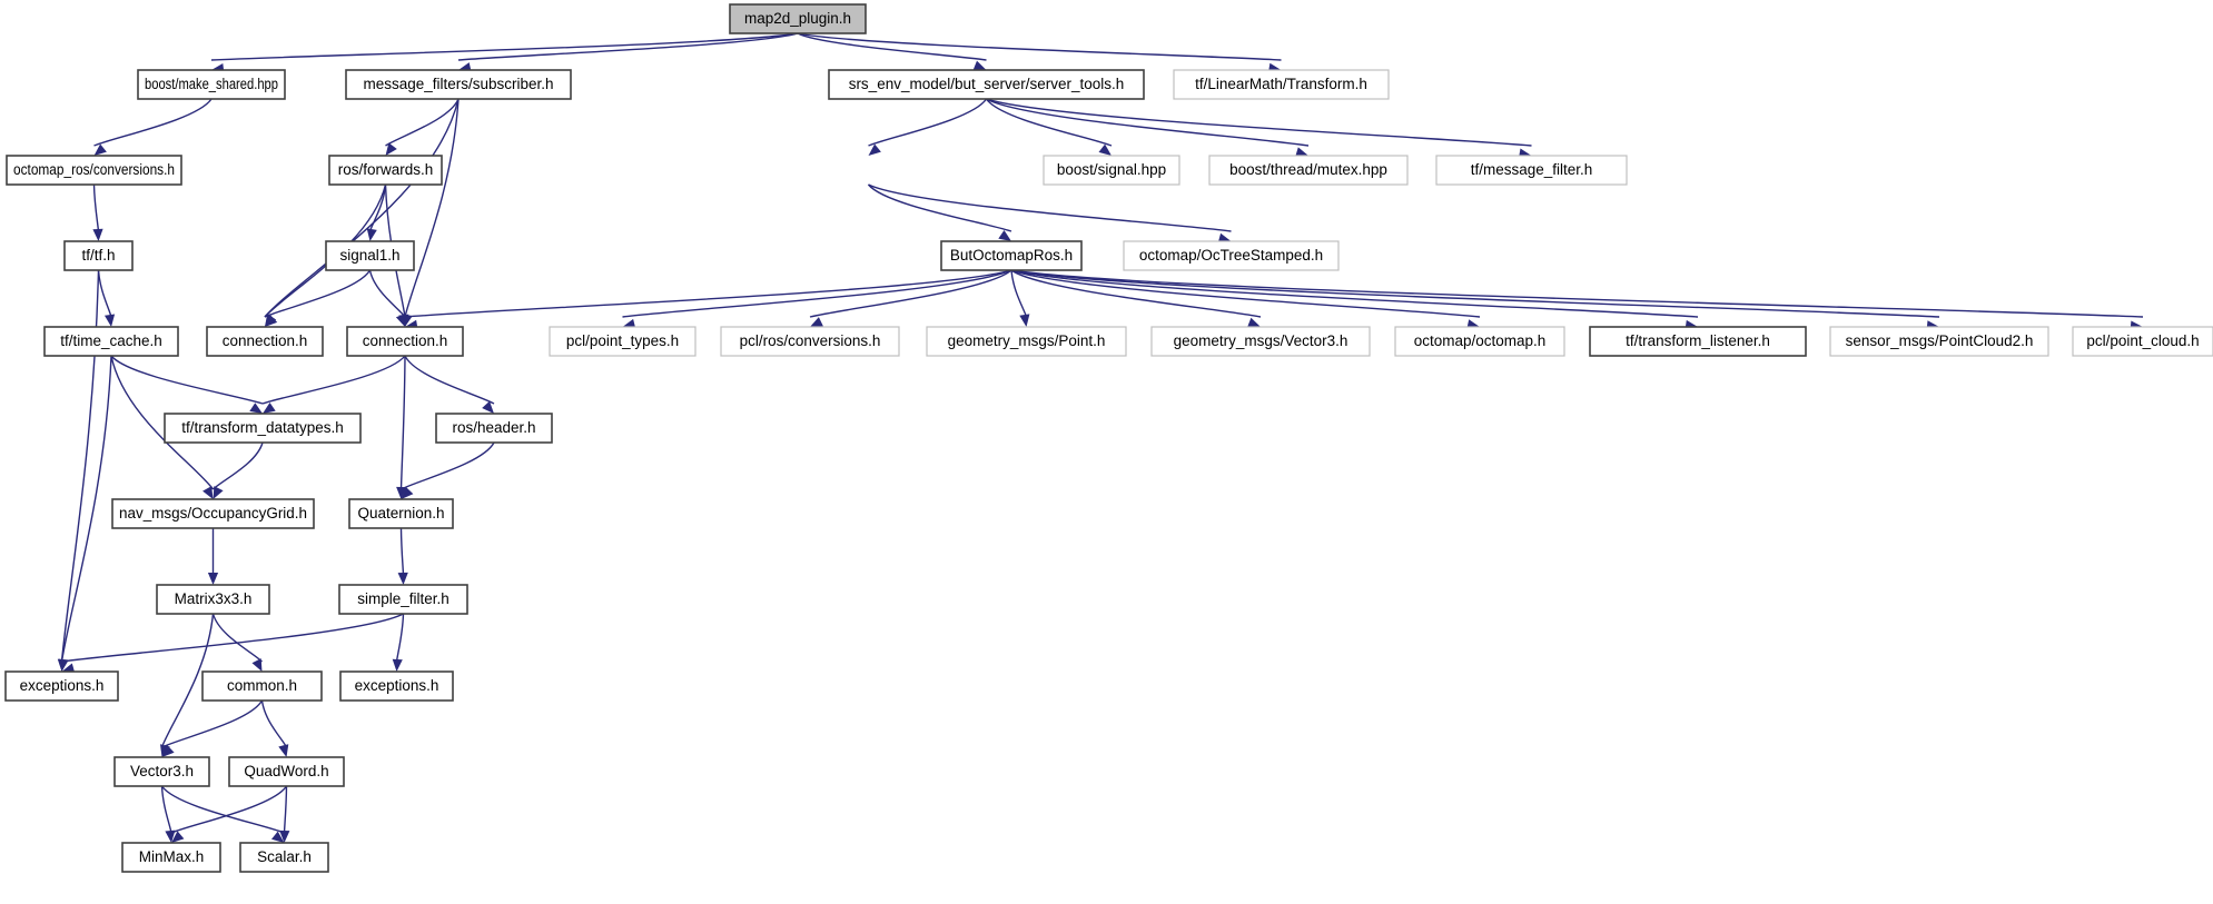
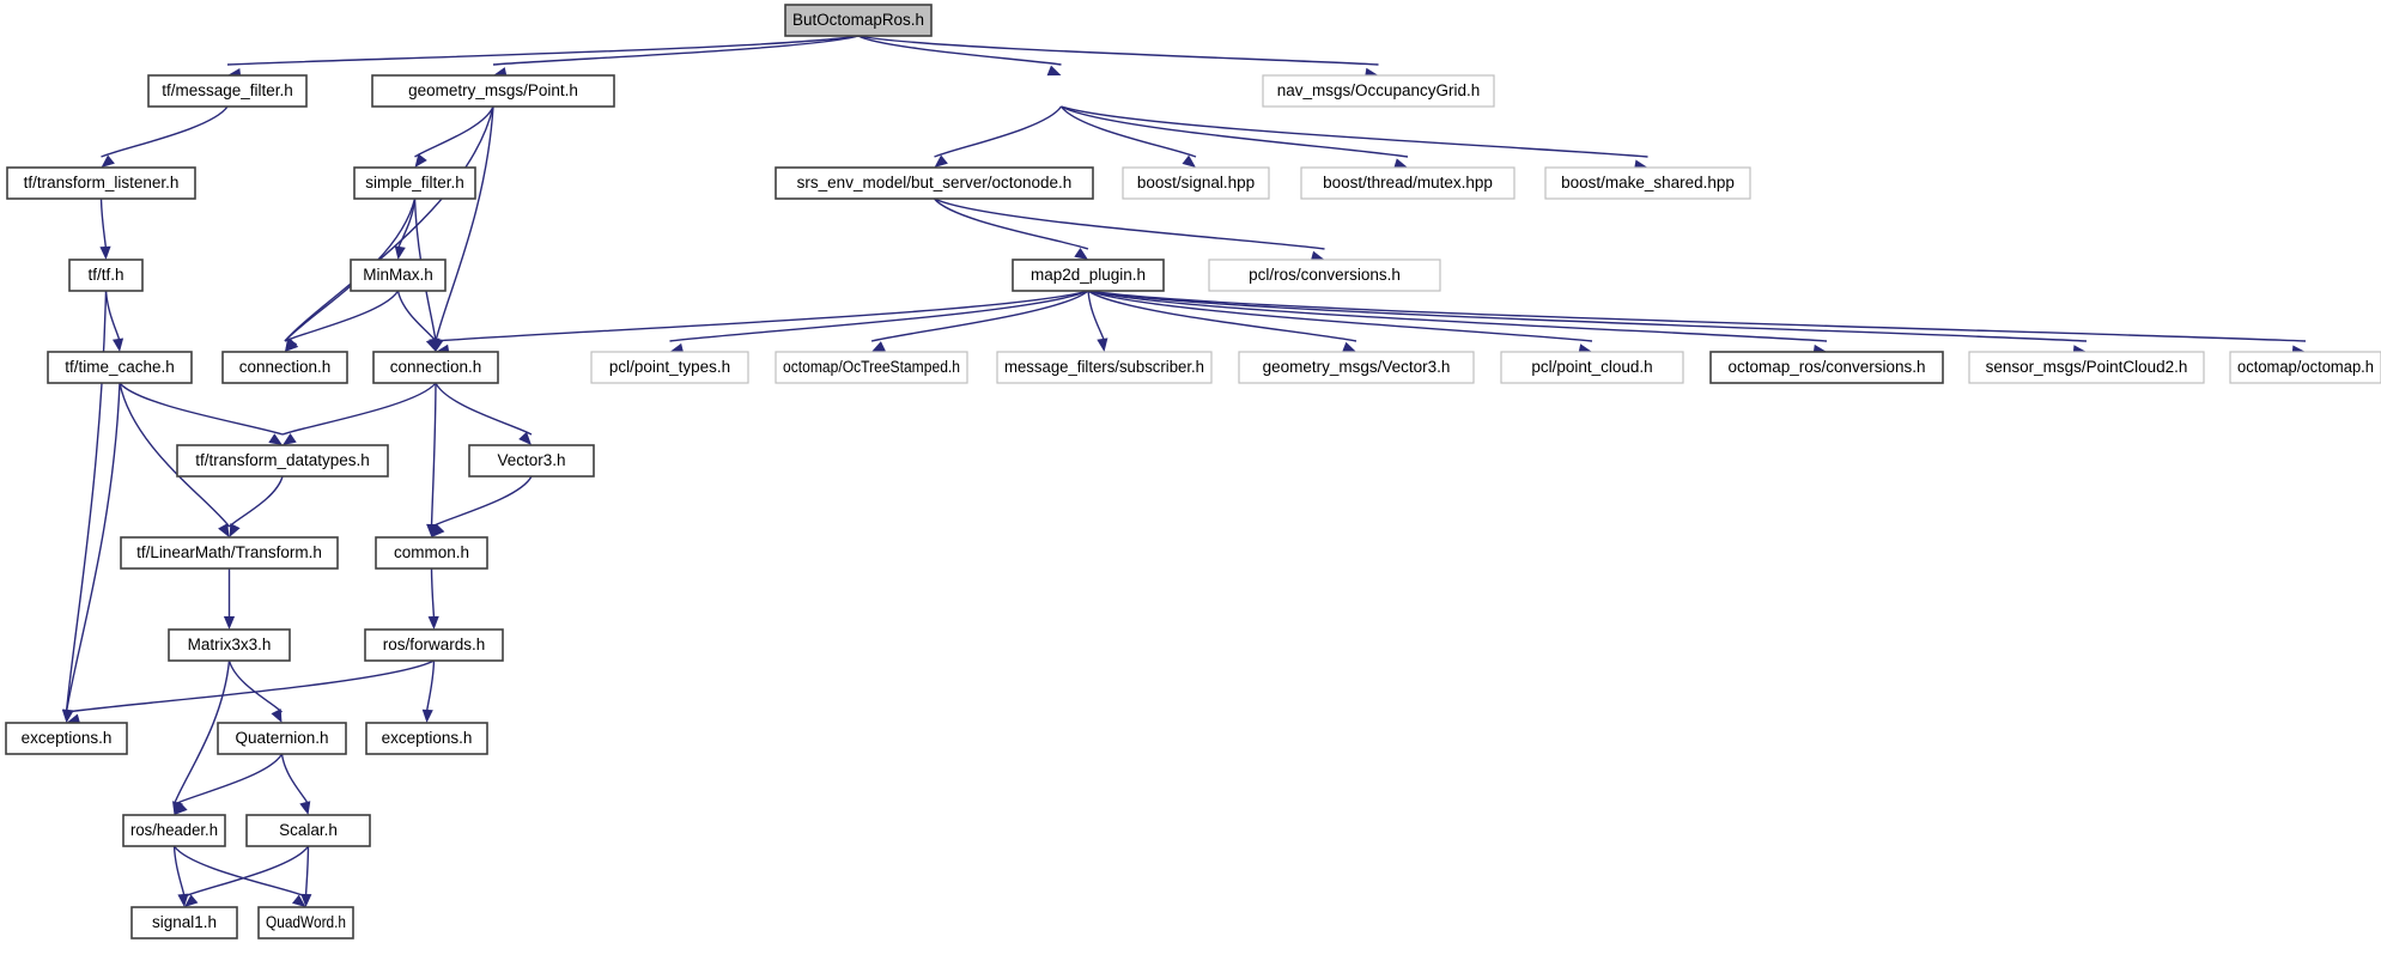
- map2d_plugin.h
+ ButOctomapRos.h
- boost/make_shared.hpp
+ tf/message_filter.h
- message_filters/subscriber.h
+ geometry_msgs/Point.h
- srs_env_model/but_server/server_tools.h
- tf/LinearMath/Transform.h
+ nav_msgs/OccupancyGrid.h
- octomap_ros/conversions.h
+ tf/transform_listener.h
- ros/forwards.h
+ simple_filter.h
+ srs_env_model/but_server/octonode.h
  boost/signal.hpp
  boost/thread/mutex.hpp
- tf/message_filter.h
+ boost/make_shared.hpp
  tf/tf.h
- signal1.h
+ MinMax.h
- ButOctomapRos.h
+ map2d_plugin.h
- octomap/OcTreeStamped.h
+ pcl/ros/conversions.h
  tf/time_cache.h
  connection.h
  connection.h
  pcl/point_types.h
- pcl/ros/conversions.h
+ octomap/OcTreeStamped.h
- geometry_msgs/Point.h
+ message_filters/subscriber.h
  geometry_msgs/Vector3.h
- octomap/octomap.h
+ pcl/point_cloud.h
- tf/transform_listener.h
+ octomap_ros/conversions.h
  sensor_msgs/PointCloud2.h
- pcl/point_cloud.h
+ octomap/octomap.h
  tf/transform_datatypes.h
- ros/header.h
+ Vector3.h
- nav_msgs/OccupancyGrid.h
+ tf/LinearMath/Transform.h
- Quaternion.h
+ common.h
  Matrix3x3.h
- simple_filter.h
+ ros/forwards.h
  exceptions.h
- common.h
+ Quaternion.h
  exceptions.h
- Vector3.h
+ ros/header.h
- QuadWord.h
+ Scalar.h
- MinMax.h
+ signal1.h
- Scalar.h
+ QuadWord.h
